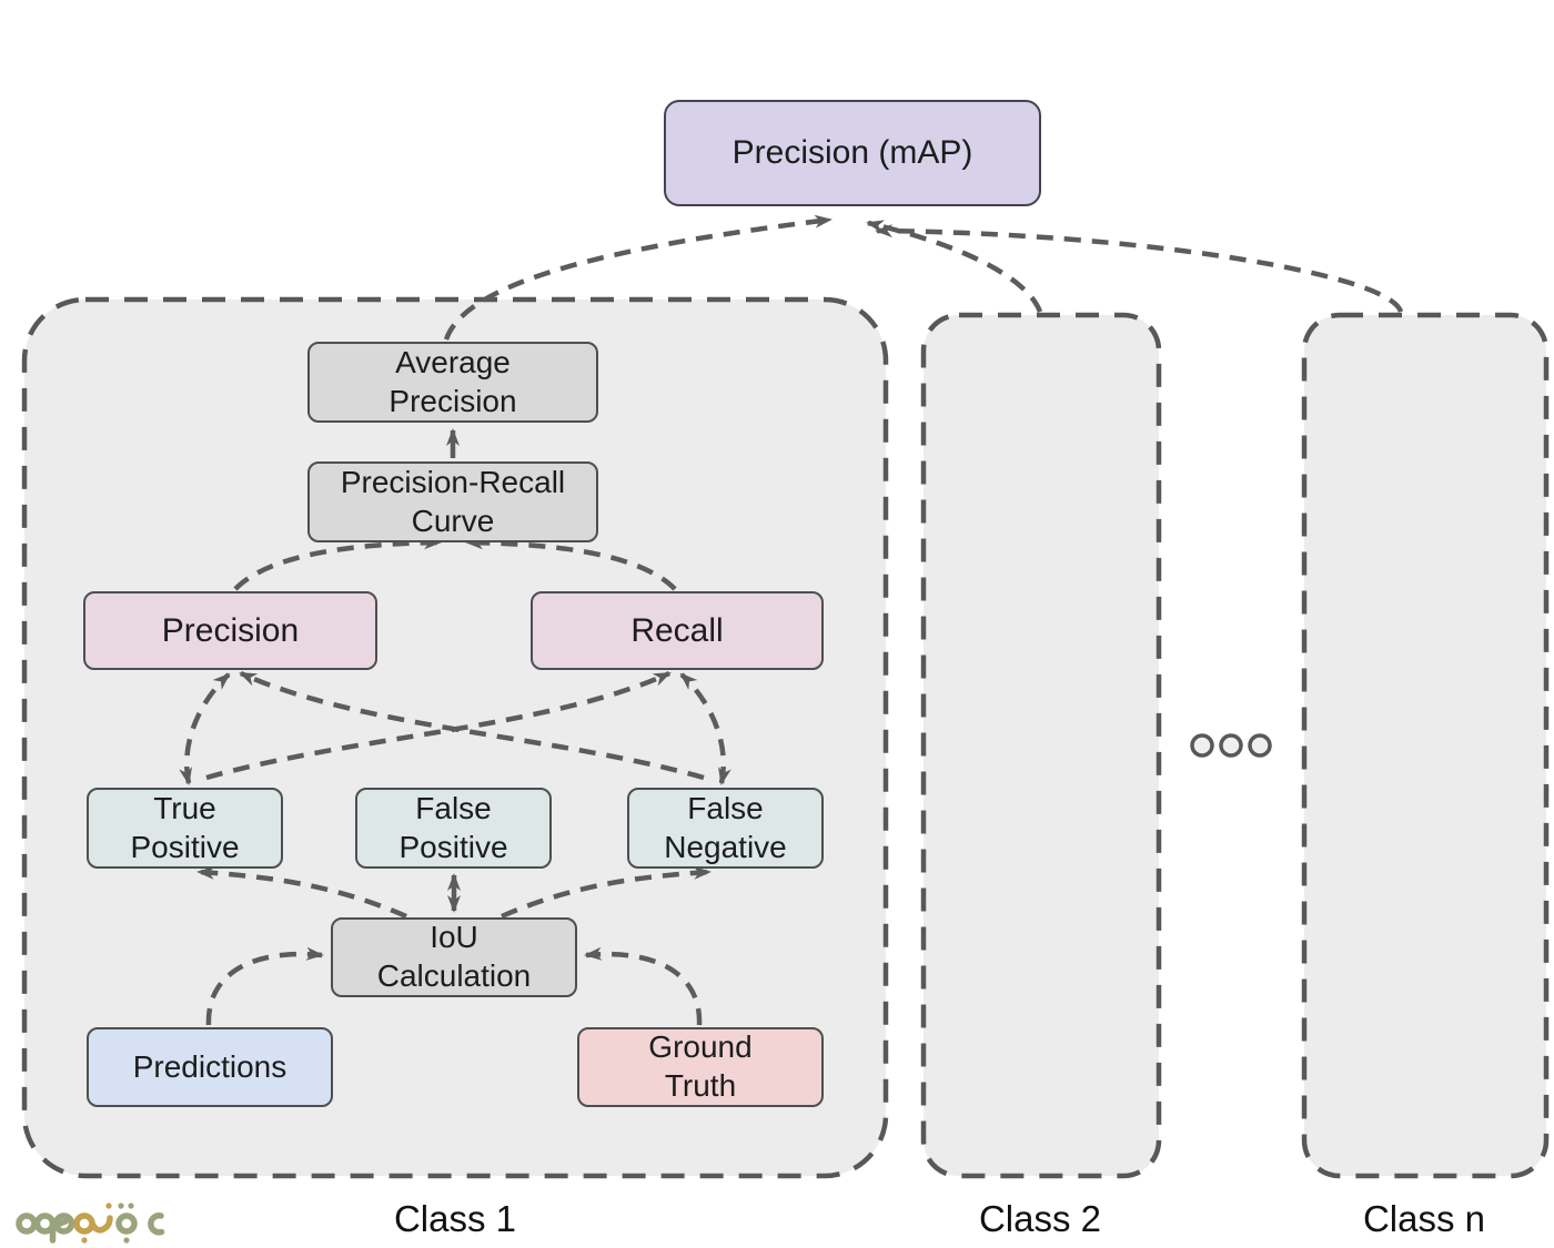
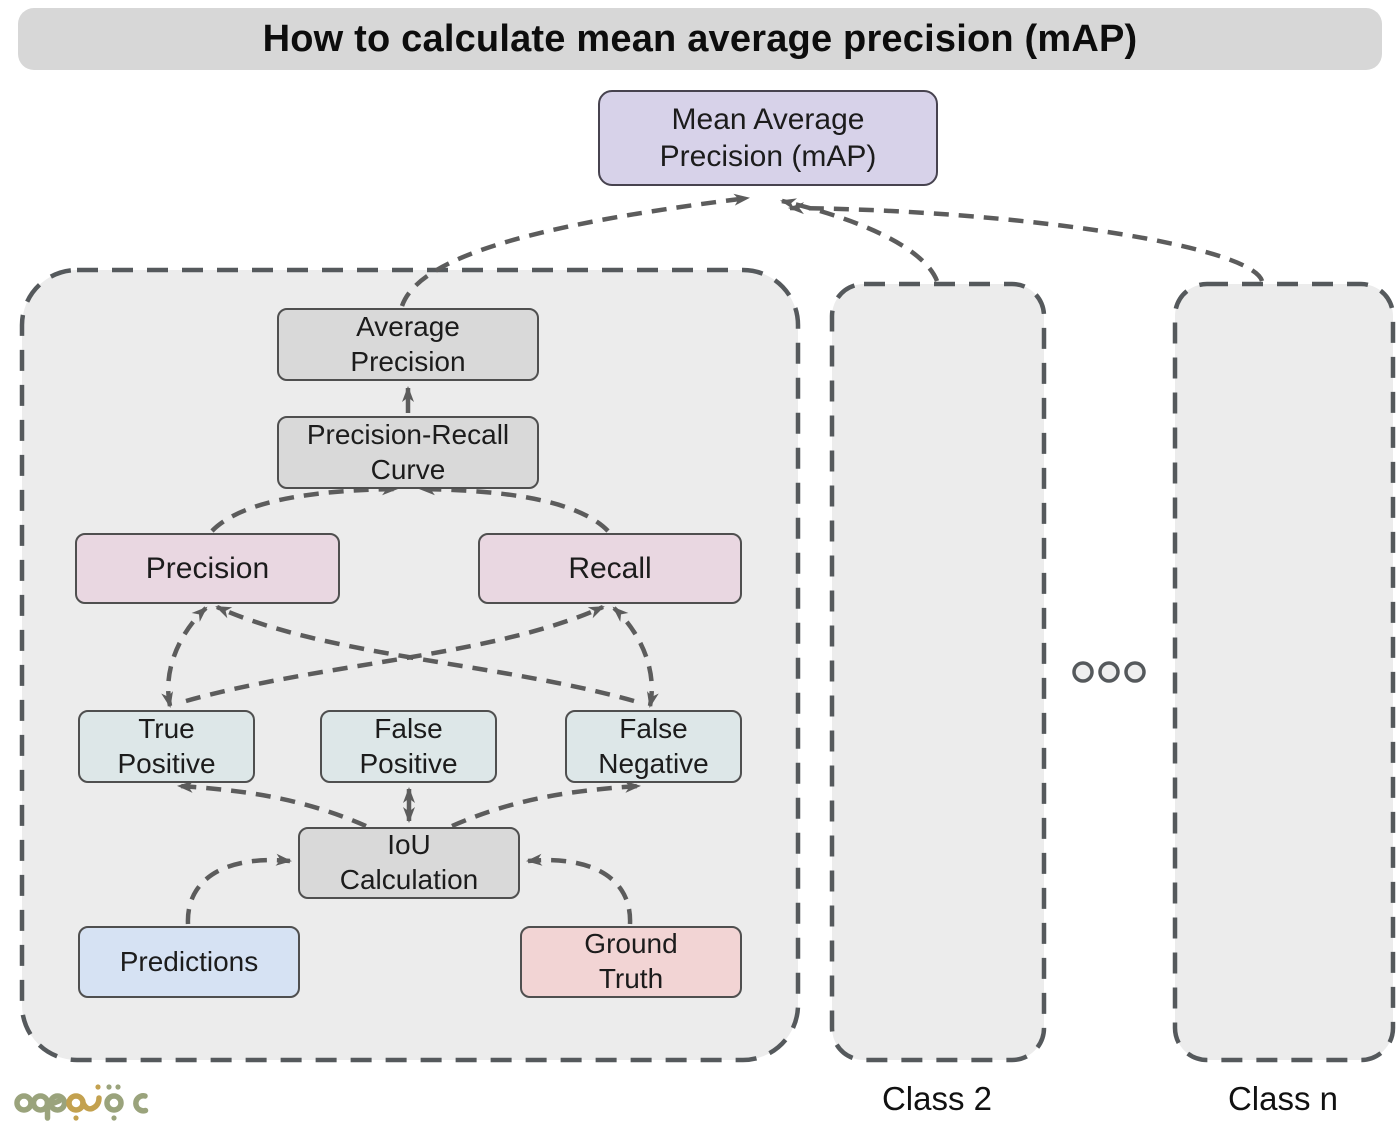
+ How to calculate mean average precision (mAP)
+ Mean Average
  Precision (mAP)
  Average
  Precision
  Precision-Recall
  Curve
  Precision
  Recall
  True
  Positive
  False
  Positive
  False
  Negative
  IoU
  Calculation
  Predictions
  Ground
  Truth
- Class 1
  Class 2
  Class n
